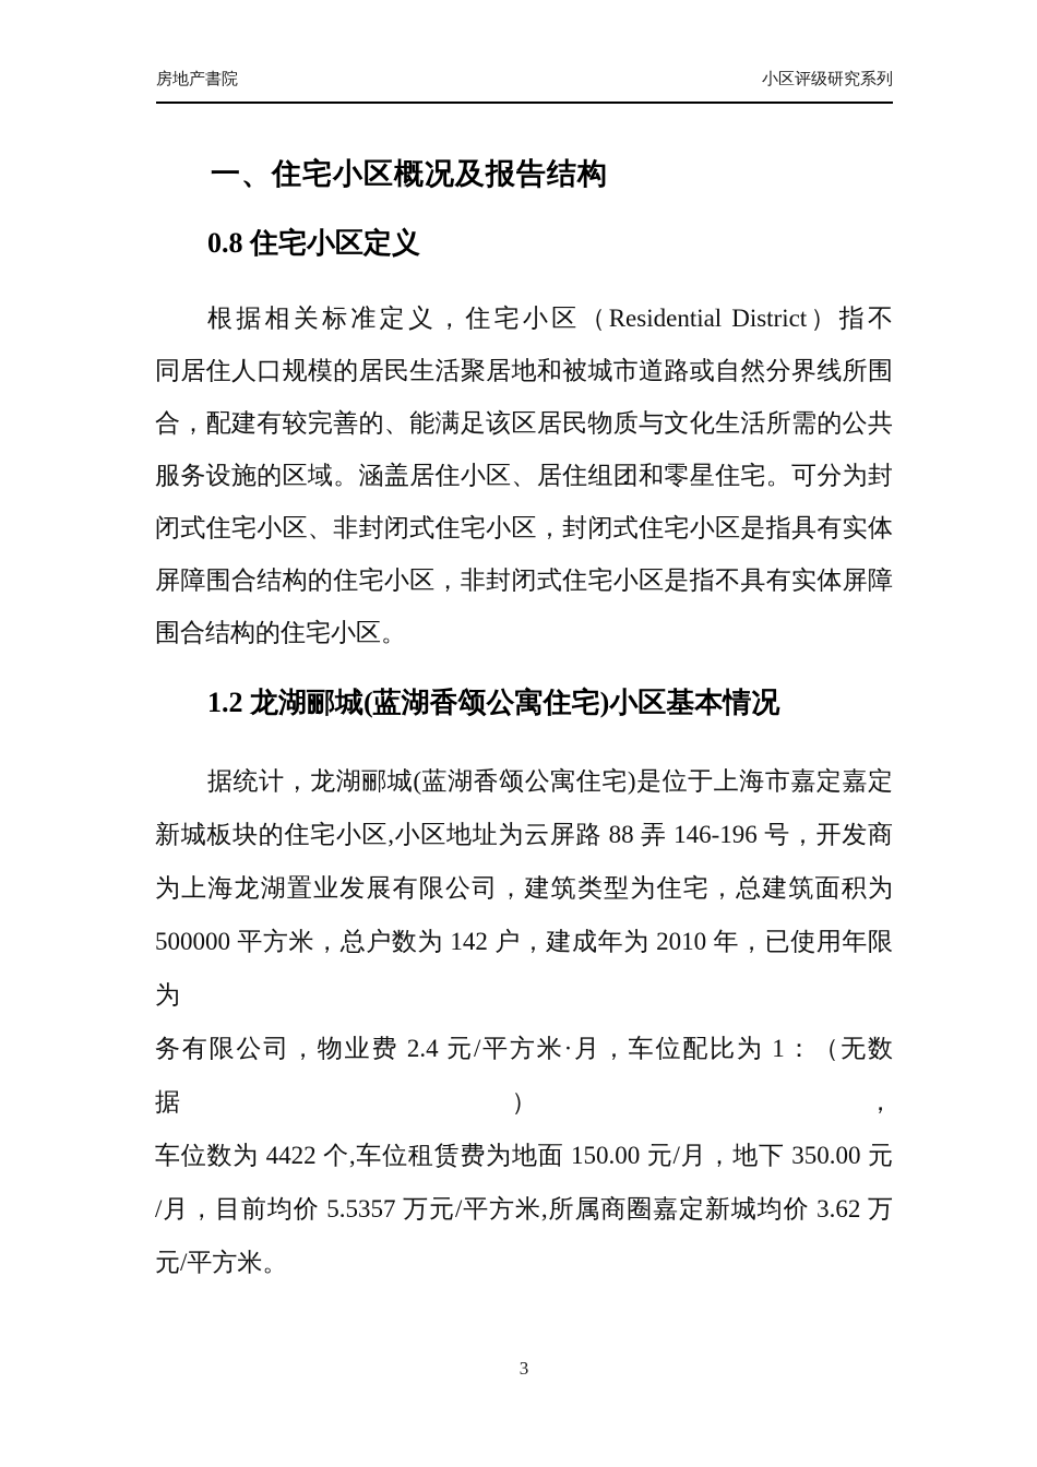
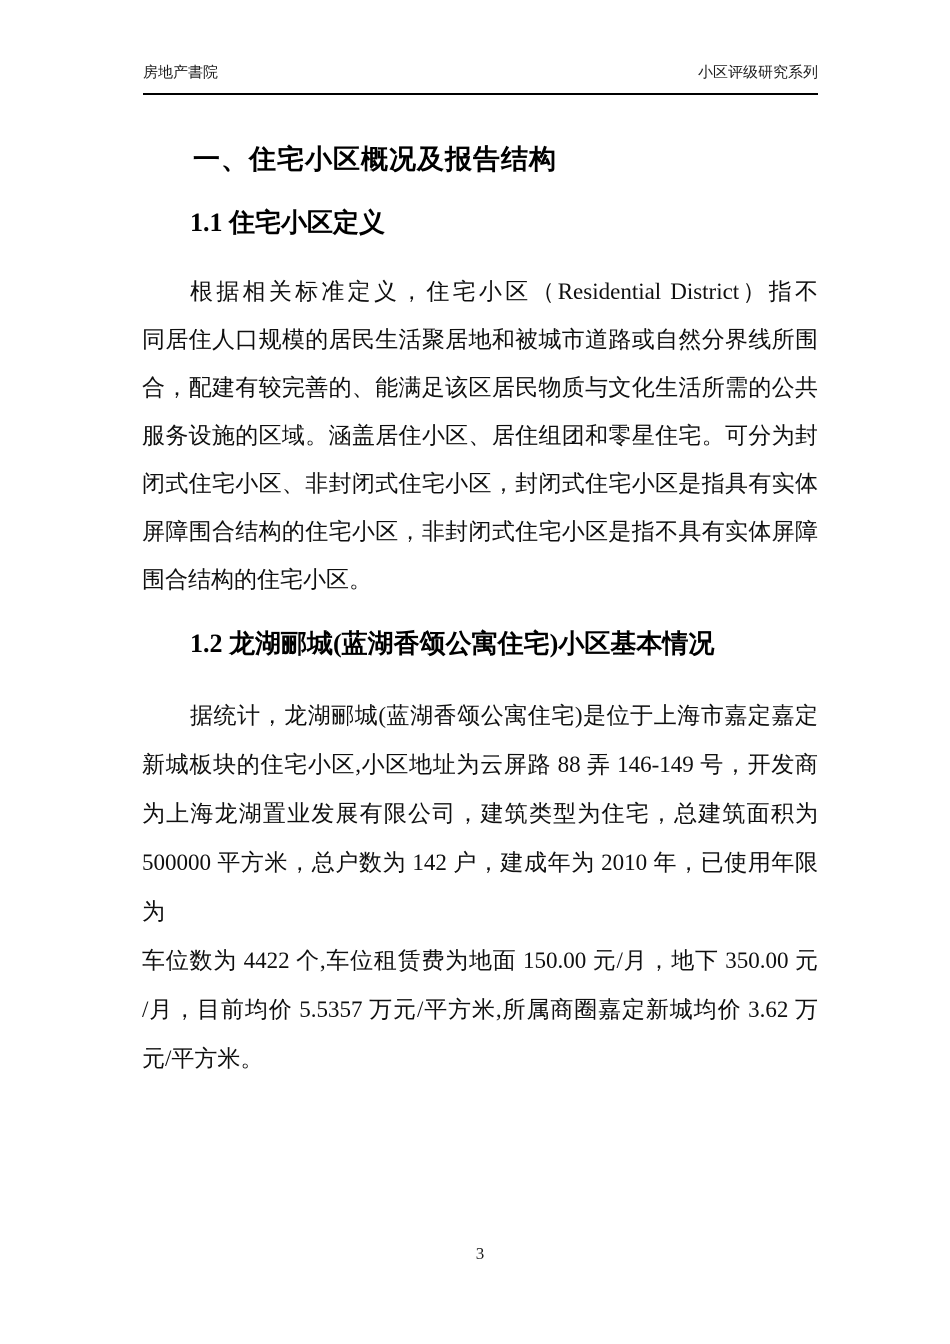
  房地产書院
  小区评级研究系列
  一、住宅小区概况及报告结构
- 0.8 住宅小区定义
+ 1.1 住宅小区定义
  根据相关标准定义，住宅小区（Residential District）指不
  同居住人口规模的居民生活聚居地和被城市道路或自然分界线所围
  合，配建有较完善的、能满足该区居民物质与文化生活所需的公共
  服务设施的区域。涵盖居住小区、居住组团和零星住宅。可分为封
  闭式住宅小区、非封闭式住宅小区，封闭式住宅小区是指具有实体
  屏障围合结构的住宅小区，非封闭式住宅小区是指不具有实体屏障
  围合结构的住宅小区。
  1.2 龙湖郦城(蓝湖香颂公寓住宅)小区基本情况
  据统计，龙湖郦城(蓝湖香颂公寓住宅)是位于上海市嘉定嘉定
- 新城板块的住宅小区,小区地址为云屏路 88 弄 146-196 号，开发商
+ 新城板块的住宅小区,小区地址为云屏路 88 弄 146-149 号，开发商
  为上海龙湖置业发展有限公司，建筑类型为住宅，总建筑面积为
  500000 平方米，总户数为 142 户，建成年为 2010 年，已使用年限为
- 务有限公司，物业费 2.4 元/平方米·月，车位配比为 1：（无数据），
  车位数为 4422 个,车位租赁费为地面 150.00 元/月，地下 350.00 元
  /月，目前均价 5.5357 万元/平方米,所属商圈嘉定新城均价 3.62 万
  元/平方米。
  3
